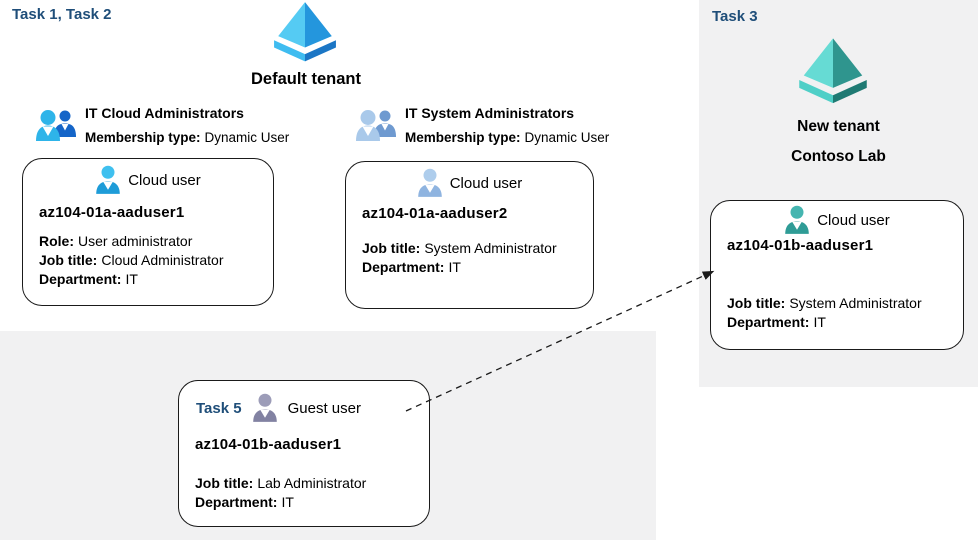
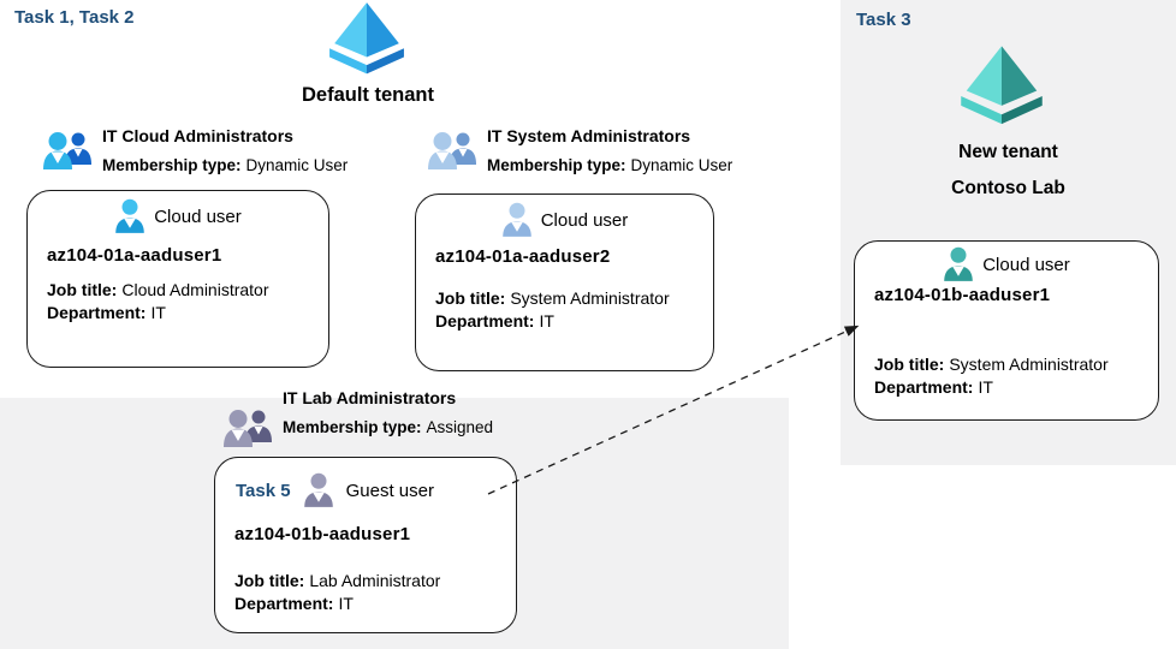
  Task 1, Task 2
  Default tenant
  IT Cloud Administrators
  Membership type: Dynamic User
  IT System Administrators
  Membership type: Dynamic User
+ IT Lab Administrators
+ Membership type: Assigned
  Cloud user
  az104-01a-aaduser1
- Role: User administrator
  Job title: Cloud Administrator
  Department: IT
  Cloud user
  az104-01a-aaduser2
  Job title: System Administrator
  Department: IT
  Task 5
  Guest user
  az104-01b-aaduser1
  Job title: Lab Administrator
  Department: IT
  Task 3
  New tenant
  Contoso Lab
  Cloud user
  az104-01b-aaduser1
  Job title: System Administrator
  Department: IT
